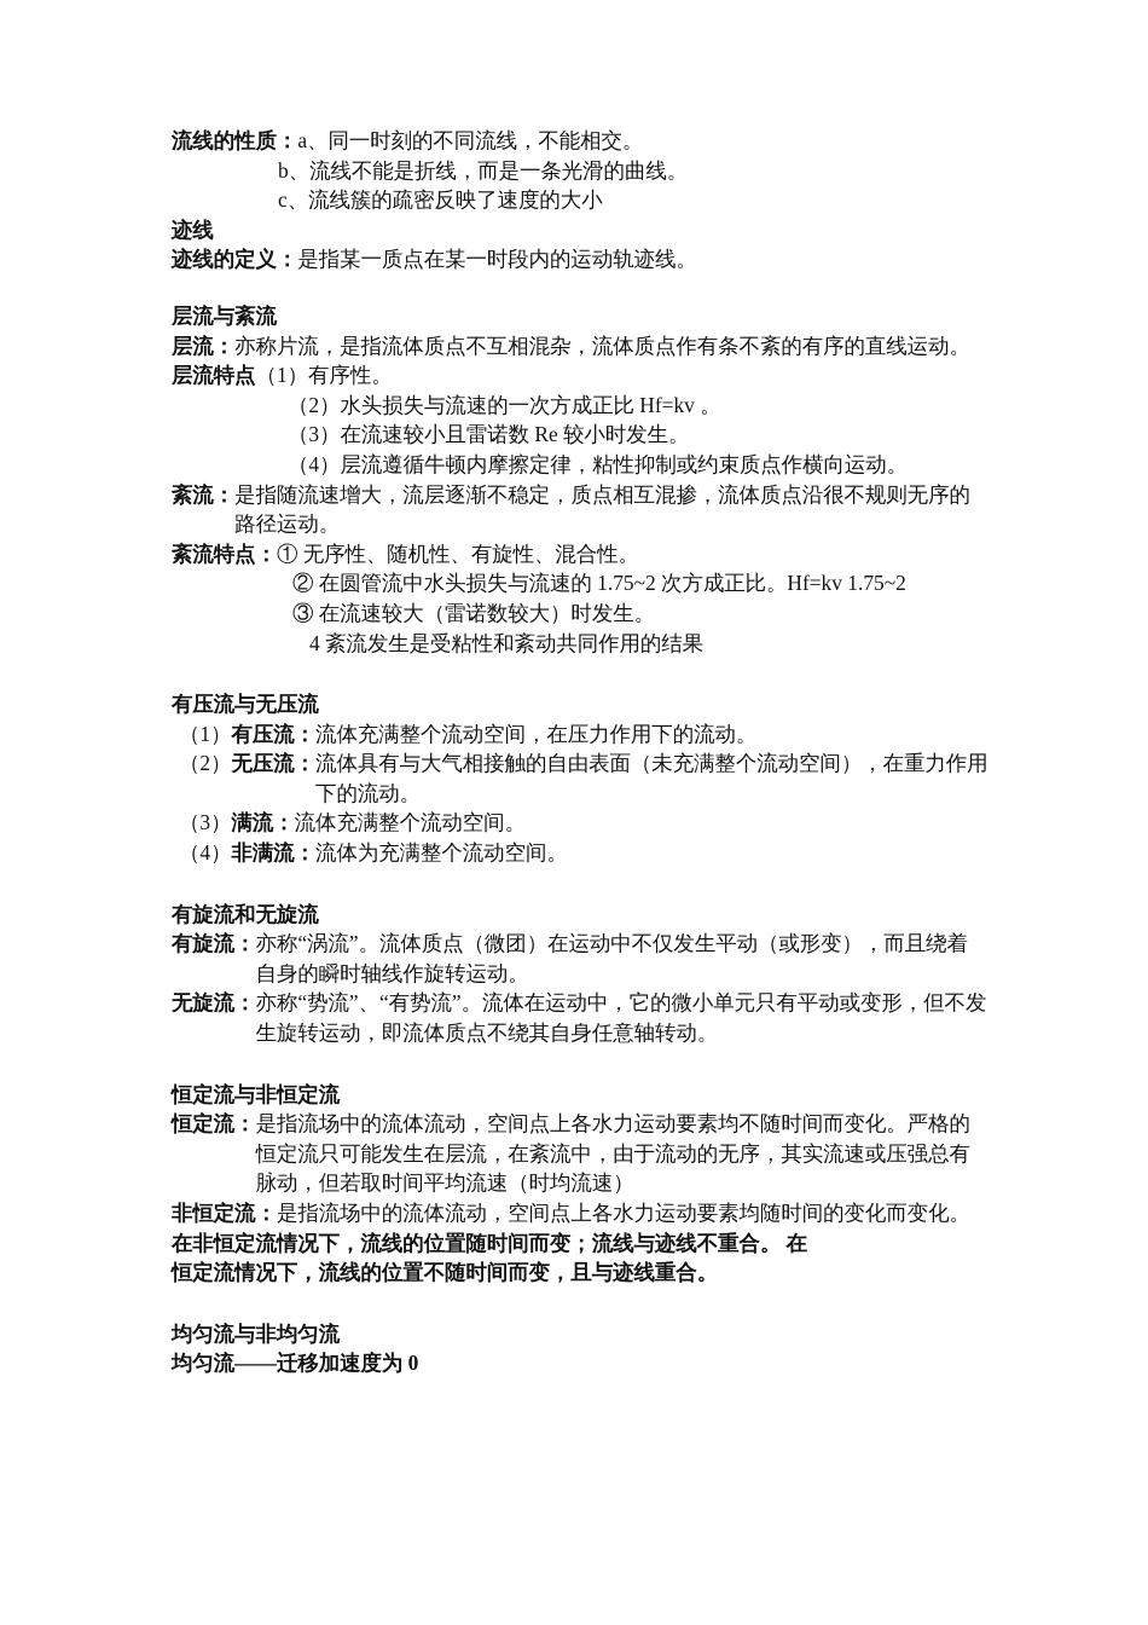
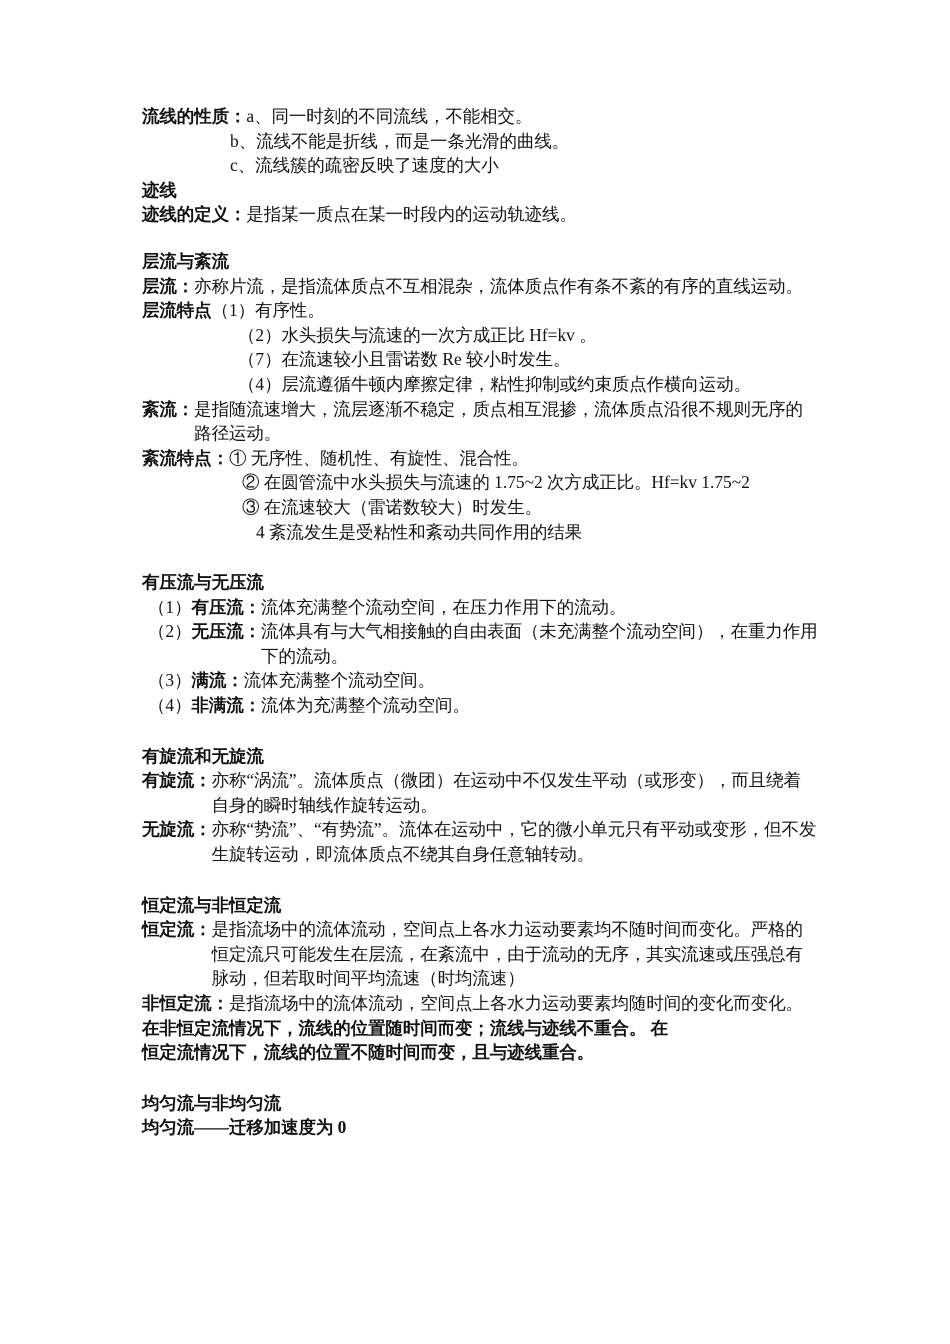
  流线的性质：
  a、同一时刻的不同流线，不能相交。
  b、流线不能是折线，而是一条光滑的曲线。
  c、流线簇的疏密反映了速度的大小
  迹线
  迹线的定义：
  是指某一质点在某一时段内的运动轨迹线。
  层流与紊流
  层流：
  亦称片流，是指流体质点不互相混杂，流体质点作有条不紊的有序的直线运动。
  层流特点
  （1）有序性。
  （2）水头损失与流速的一次方成正比 Hf=kv 。
- （3）在流速较小且雷诺数 Re 较小时发生。
+ （7）在流速较小且雷诺数 Re 较小时发生。
  （4）层流遵循牛顿内摩擦定律，粘性抑制或约束质点作横向运动。
  紊流：
  是指随流速增大，流层逐渐不稳定，质点相互混掺，流体质点沿很不规则无序的路径运动。
  紊流特点：
  ① 无序性、随机性、有旋性、混合性。
  ② 在圆管流中水头损失与流速的 1.75~2 次方成正比。Hf=kv 1.75~2
  ③ 在流速较大（雷诺数较大）时发生。
  4 紊流发生是受粘性和紊动共同作用的结果
  有压流与无压流
  （1）
  有压流：
  流体充满整个流动空间，在压力作用下的流动。
  （2）
  无压流：
  流体具有与大气相接触的自由表面（未充满整个流动空间），在重力作用下的流动。
  （3）
  满流：
  流体充满整个流动空间。
  （4）
  非满流：
  流体为充满整个流动空间。
  有旋流和无旋流
  有旋流：
  亦称“涡流”。流体质点（微团）在运动中不仅发生平动（或形变），而且绕着自身的瞬时轴线作旋转运动。
  无旋流：
  亦称“势流”、“有势流”。流体在运动中，它的微小单元只有平动或变形，但不发生旋转运动，即流体质点不绕其自身任意轴转动。
  恒定流与非恒定流
  恒定流：
  是指流场中的流体流动，空间点上各水力运动要素均不随时间而变化。严格的恒定流只可能发生在层流，在紊流中，由于流动的无序，其实流速或压强总有脉动，但若取时间平均流速（时均流速）
  非恒定流：
  是指流场中的流体流动，空间点上各水力运动要素均随时间的变化而变化。
  在非恒定流情况下，流线的位置随时间而变；流线与迹线不重合。 在
  恒定流情况下，流线的位置不随时间而变，且与迹线重合。
  均匀流与非均匀流
  均匀流——迁移加速度为 0
